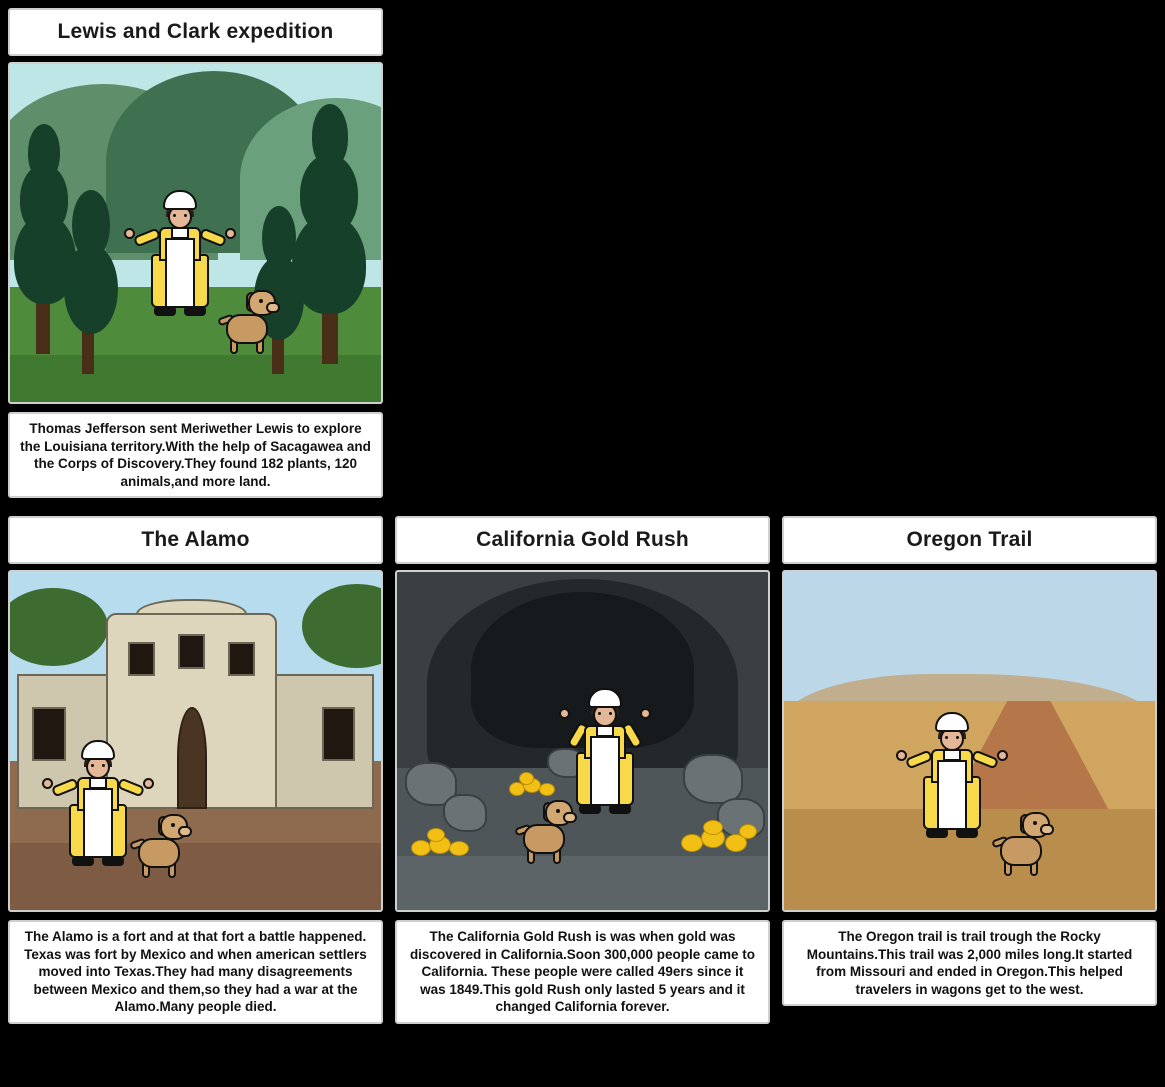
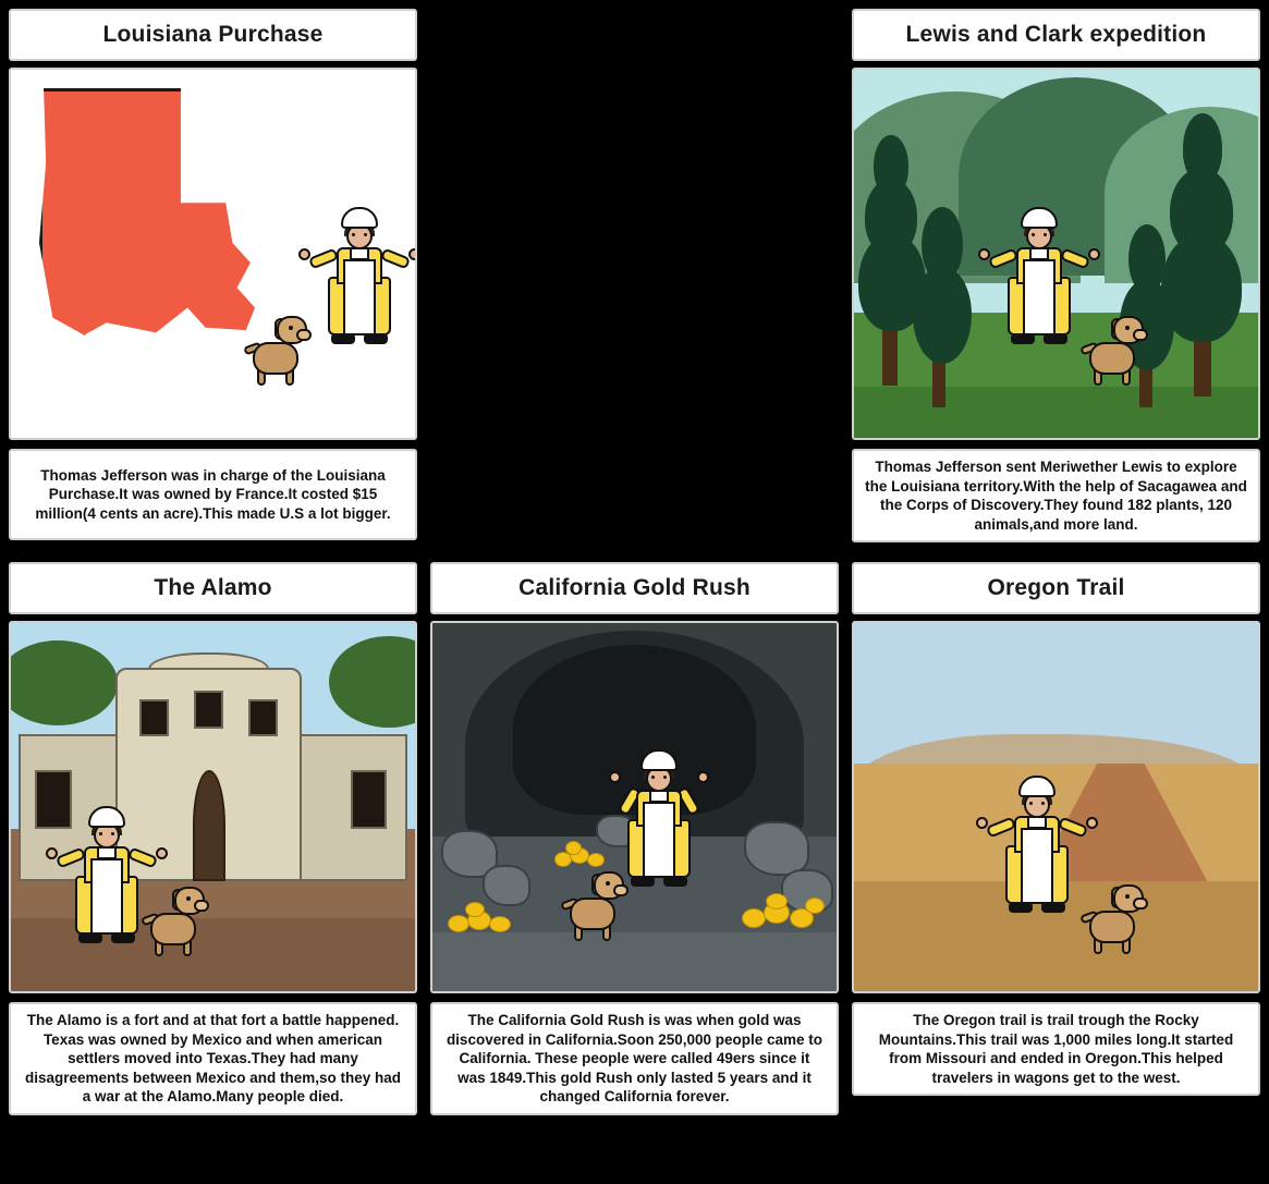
+ Louisiana Purchase
+ Thomas Jefferson was in charge of the Louisiana Purchase.It was owned by France.It costed $15 million(4 cents an acre).This made U.S a lot bigger.
  Lewis and Clark expedition
  Thomas Jefferson sent Meriwether Lewis to explore the Louisiana territory.With the help of Sacagawea and the Corps of Discovery.They found 182 plants, 120 animals,and more land.
  The Alamo
- The Alamo is a fort and at that fort a battle happened. Texas was fort by Mexico and when american settlers moved into Texas.They had many disagreements between Mexico and them,so they had a war at the Alamo.Many people died.
+ The Alamo is a fort and at that fort a battle happened. Texas was owned by Mexico and when american settlers moved into Texas.They had many disagreements between Mexico and them,so they had a war at the Alamo.Many people died.
  California Gold Rush
- The California Gold Rush is was when gold was discovered in California.Soon 300,000 people came to California. These people were called 49ers since it was 1849.This gold Rush only lasted 5 years and it changed California forever.
+ The California Gold Rush is was when gold was discovered in California.Soon 250,000 people came to California. These people were called 49ers since it was 1849.This gold Rush only lasted 5 years and it changed California forever.
  Oregon Trail
- The Oregon trail is trail trough the Rocky Mountains.This trail was 2,000 miles long.It started from Missouri and ended in Oregon.This helped travelers in wagons get to the west.
+ The Oregon trail is trail trough the Rocky Mountains.This trail was 1,000 miles long.It started from Missouri and ended in Oregon.This helped travelers in wagons get to the west.
